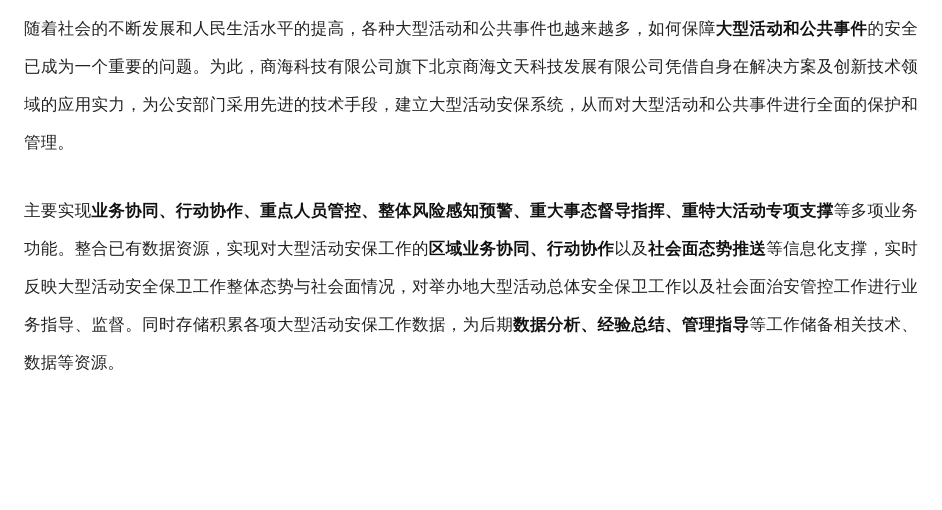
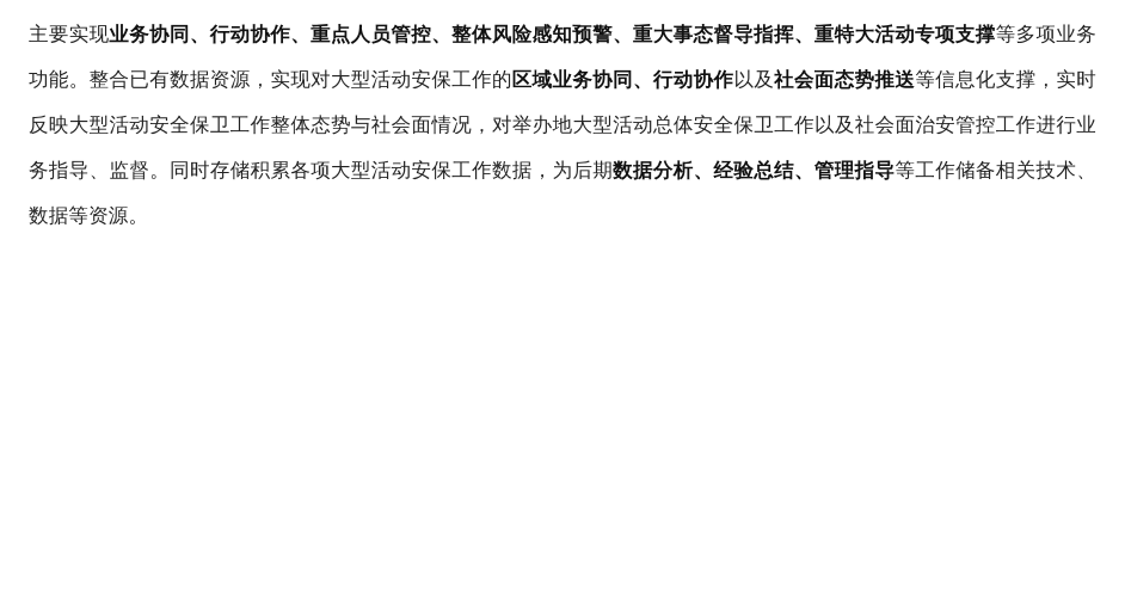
- 随着社会的不断发展和人民生活水平的提高，各种大型活动和公共事件也越来越多，如何保障大型活动和公共事件的安全已成为一个重要的问题。为此，商海科技有限公司旗下北京商海文天科技发展有限公司凭借自身在解决方案及创新技术领域的应用实力，为公安部门采用先进的技术手段，建立大型活动安保系统，从而对大型活动和公共事件进行全面的保护和管理。
  主要实现业务协同、行动协作、重点人员管控、整体风险感知预警、重大事态督导指挥、重特大活动专项支撑等多项业务功能。整合已有数据资源，实现对大型活动安保工作的区域业务协同、行动协作以及社会面态势推送等信息化支撑，实时反映大型活动安全保卫工作整体态势与社会面情况，对举办地大型活动总体安全保卫工作以及社会面治安管控工作进行业务指导、监督。同时存储积累各项大型活动安保工作数据，为后期数据分析、经验总结、管理指导等工作储备相关技术、数据等资源。
